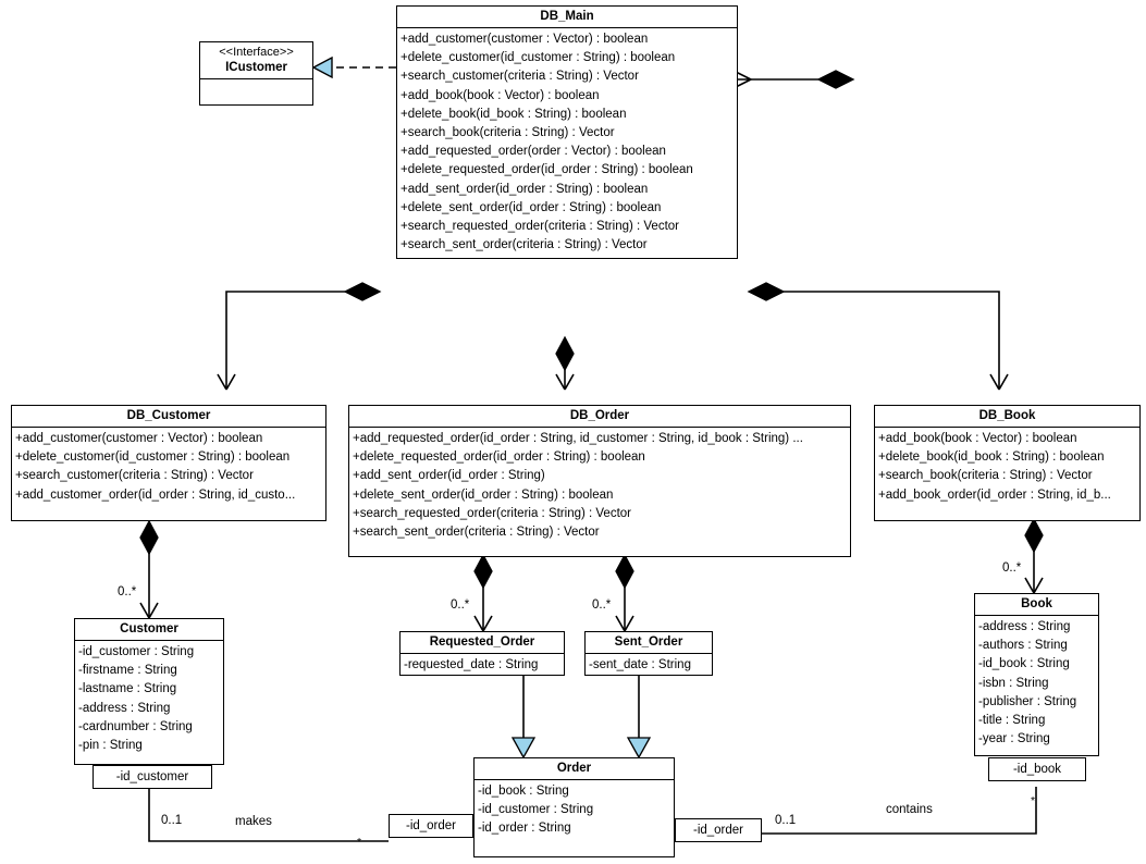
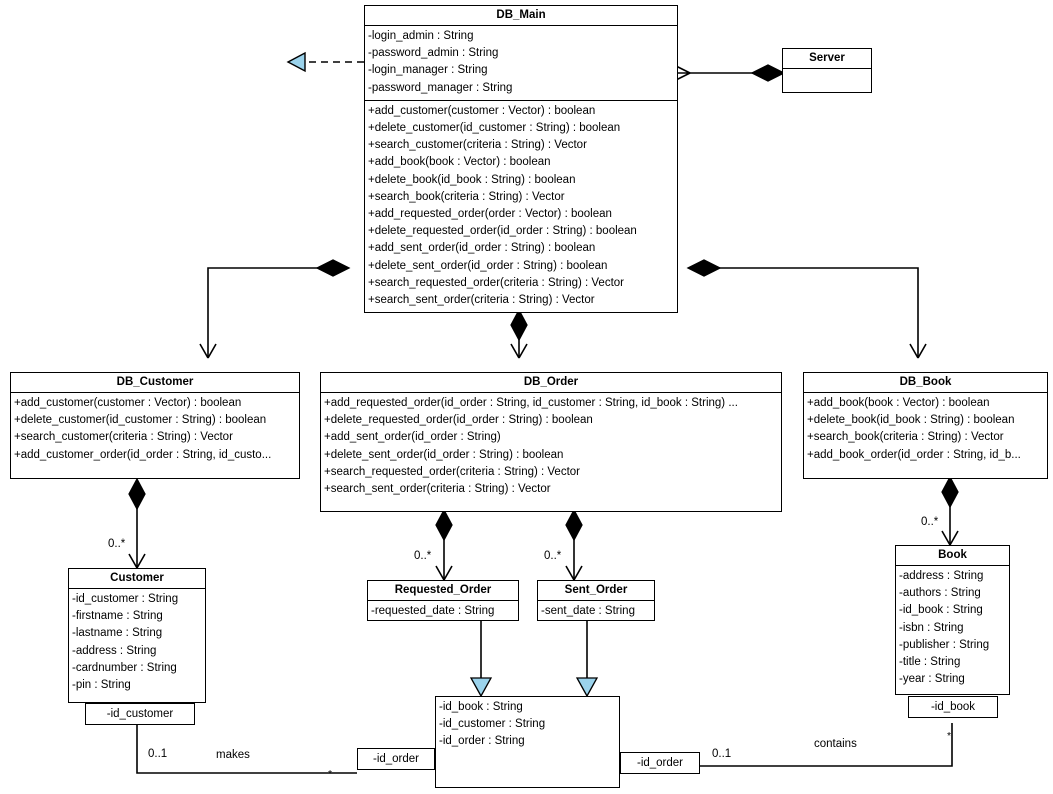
- <<Interface>>
- ICustomer
  DB_Main
+ -login_admin : String
+ -password_admin : String
+ -login_manager : String
+ -password_manager : String
  +add_customer(customer : Vector) : boolean
  +delete_customer(id_customer : String) : boolean
  +search_customer(criteria : String) : Vector
  +add_book(book : Vector) : boolean
  +delete_book(id_book : String) : boolean
  +search_book(criteria : String) : Vector
  +add_requested_order(order : Vector) : boolean
  +delete_requested_order(id_order : String) : boolean
  +add_sent_order(id_order : String) : boolean
  +delete_sent_order(id_order : String) : boolean
  +search_requested_order(criteria : String) : Vector
  +search_sent_order(criteria : String) : Vector
+ Server
  DB_Customer
  +add_customer(customer : Vector) : boolean
  +delete_customer(id_customer : String) : boolean
  +search_customer(criteria : String) : Vector
  +add_customer_order(id_order : String, id_custo...
  DB_Order
  +add_requested_order(id_order : String, id_customer : String, id_book : String) ...
  +delete_requested_order(id_order : String) : boolean
  +add_sent_order(id_order : String)
  +delete_sent_order(id_order : String) : boolean
  +search_requested_order(criteria : String) : Vector
  +search_sent_order(criteria : String) : Vector
  DB_Book
  +add_book(book : Vector) : boolean
  +delete_book(id_book : String) : boolean
  +search_book(criteria : String) : Vector
  +add_book_order(id_order : String, id_b...
  Customer
  -id_customer : String
  -firstname : String
  -lastname : String
  -address : String
  -cardnumber : String
  -pin : String
  Requested_Order
  -requested_date : String
  Sent_Order
  -sent_date : String
  Book
  -address : String
  -authors : String
  -id_book : String
  -isbn : String
  -publisher : String
  -title : String
  -year : String
- Order
  -id_book : String
  -id_customer : String
  -id_order : String
  -id_customer
  -id_order
  -id_order
  -id_book
  0..*
  0..*
  0..*
  0..*
  0..1
  makes
  *
  0..1
  contains
  *
